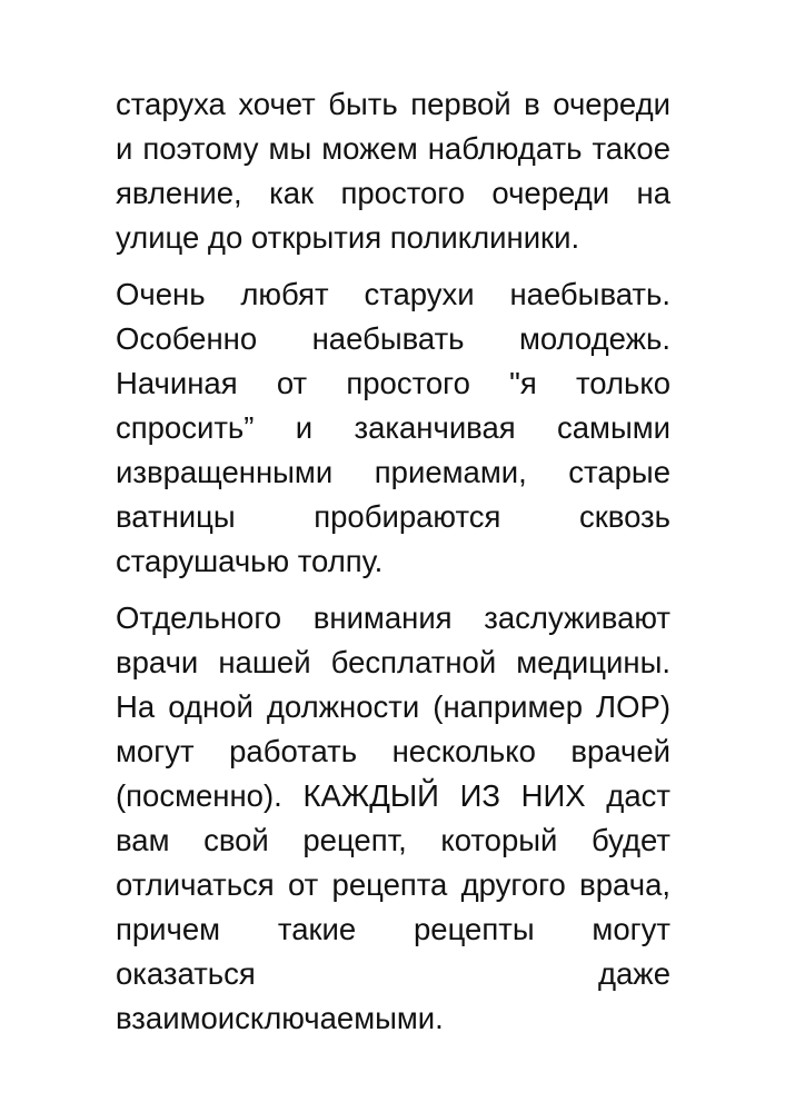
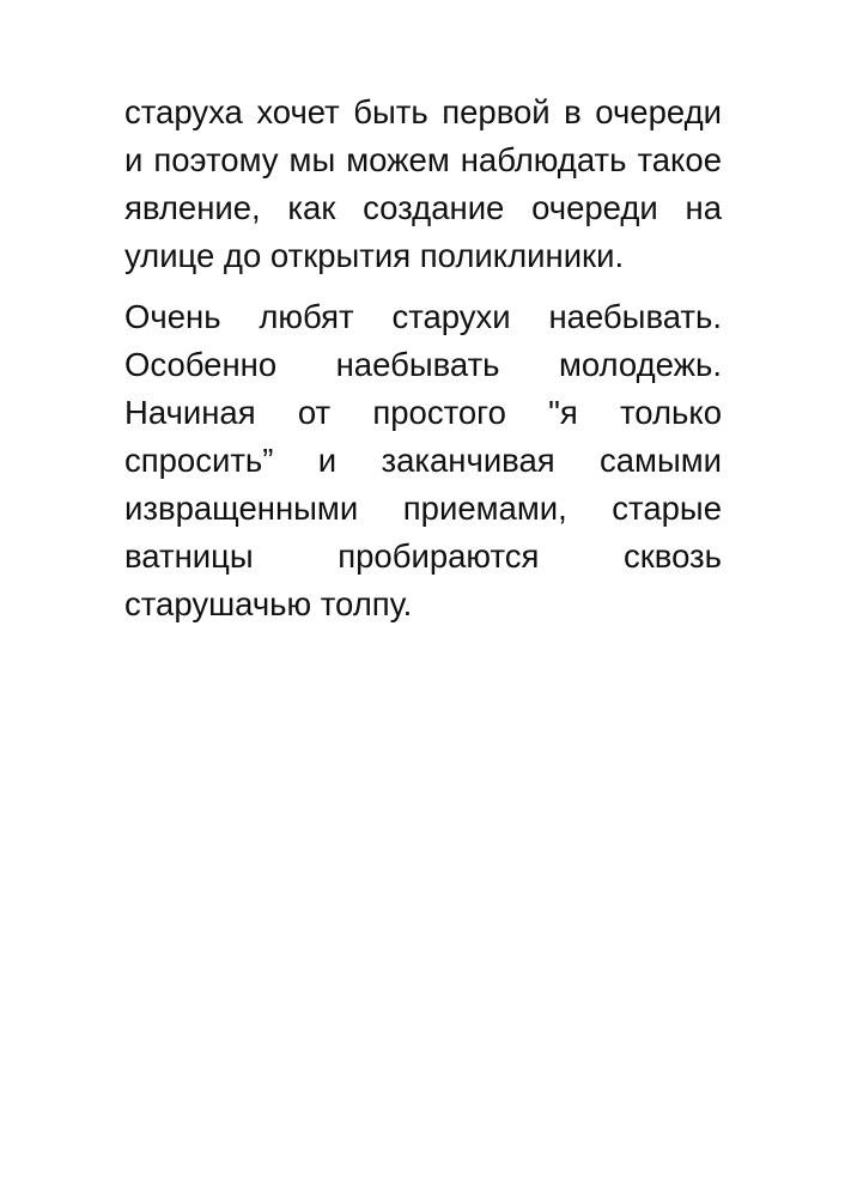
- старуха хочет быть первой в очереди и поэтому мы можем наблюдать такое явление, как простого очереди на улице до открытия поликлиники.
+ старуха хочет быть первой в очереди и поэтому мы можем наблюдать такое явление, как создание очереди на улице до открытия поликлиники.
  Очень любят старухи наебывать. Особенно наебывать молодежь. Начиная от простого "я только спросить” и заканчивая самыми извращенными приемами, старые ватницы пробираются сквозь старушачью толпу.
- Отдельного внимания заслуживают врачи нашей бесплатной медицины. На одной должности (например ЛОР) могут работать несколько врачей (посменно). КАЖДЫЙ ИЗ НИХ даст вам свой рецепт, который будет отличаться от рецепта другого врача, причем такие рецепты могут оказаться даже взаимоисключаемыми.
